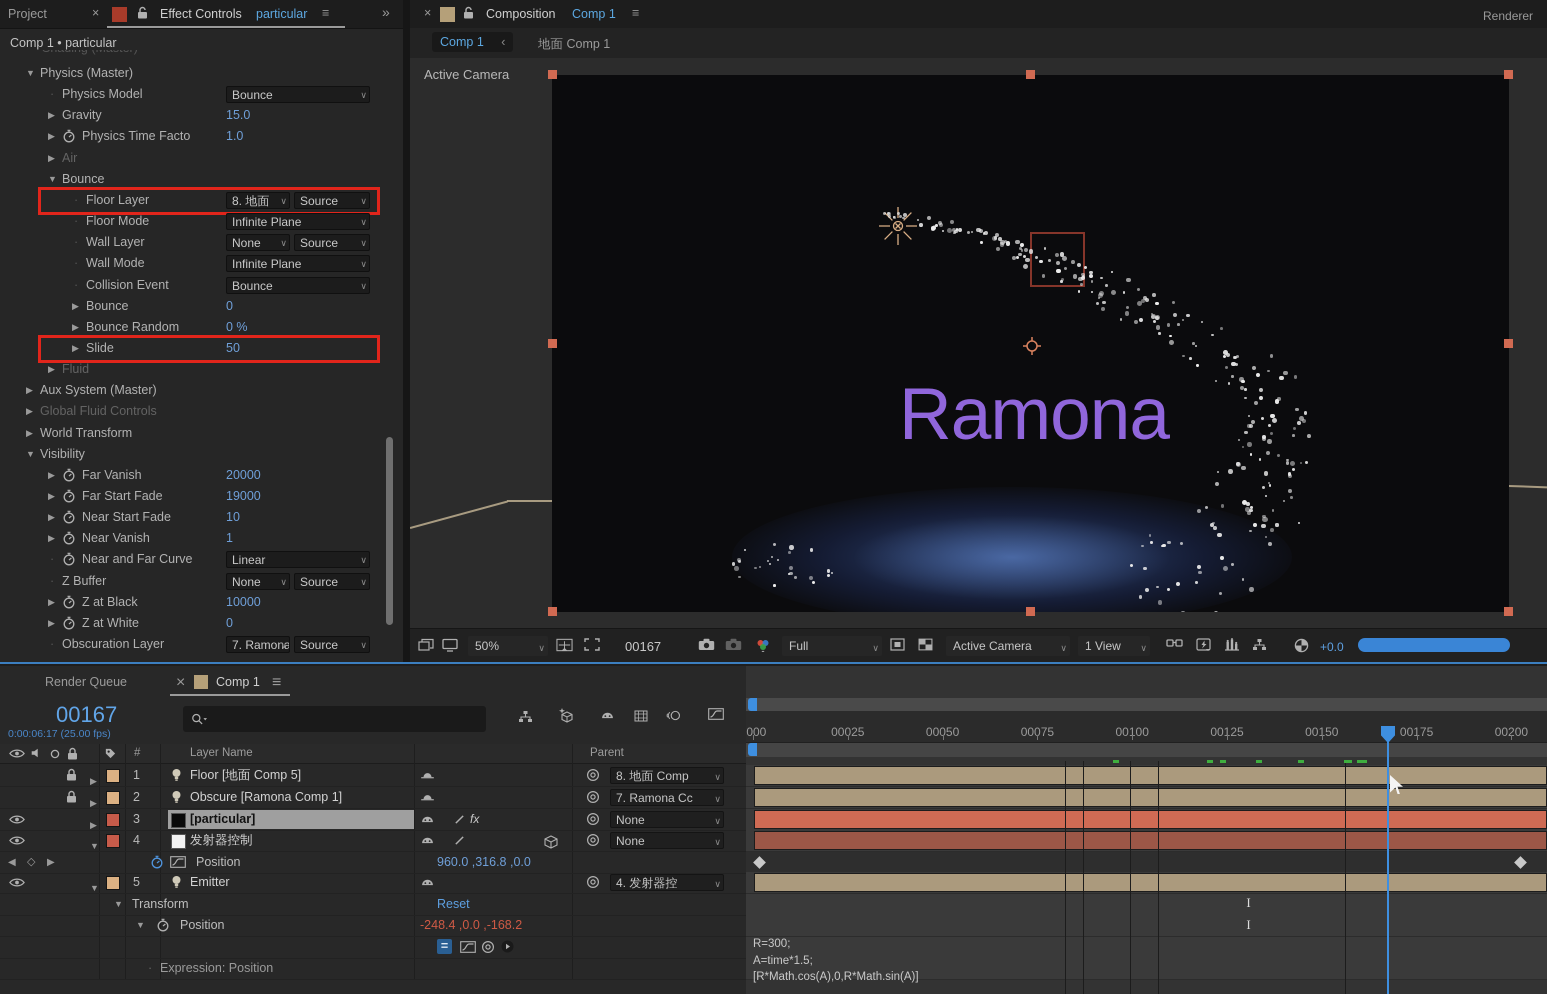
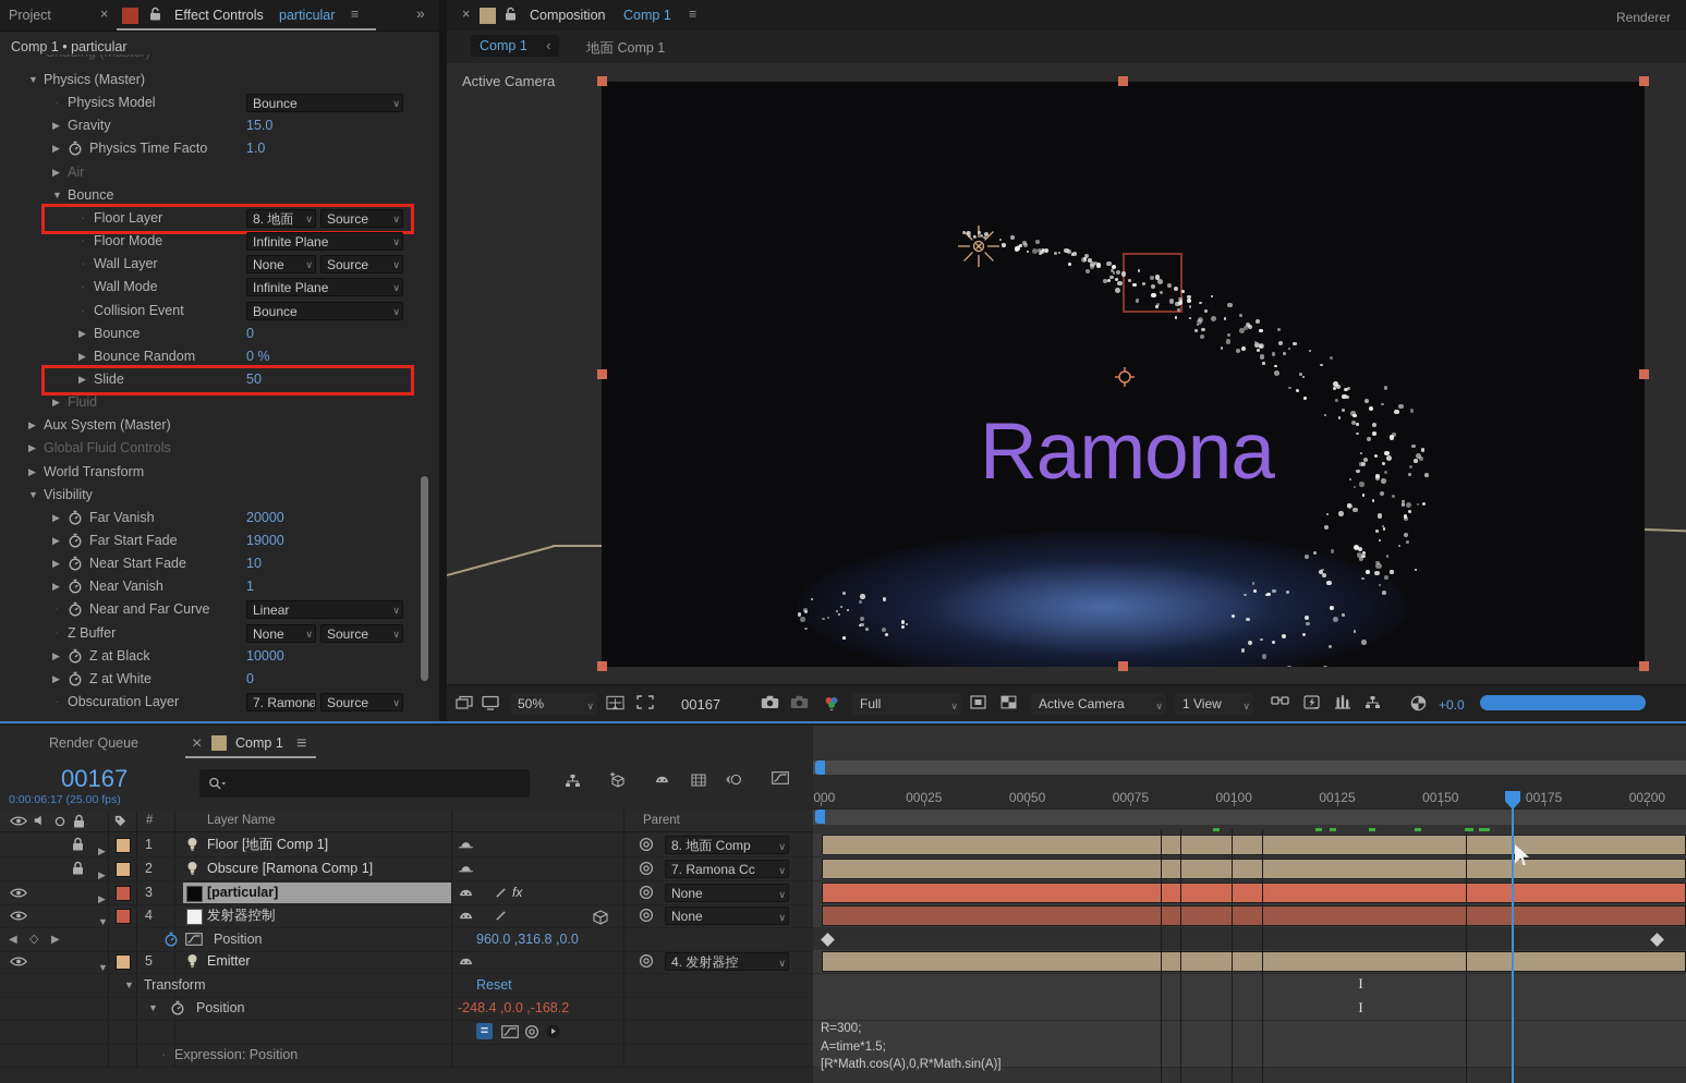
  Project
  ×
  Effect Controls
  particular
  ≡
  »
  Comp 1 • particular
  ▼
  Physics (Master)
  ·
  Physics Model
  Bounce
  ∨
  ▶
  Gravity
  15.0
  ▶
  Physics Time Facto
  1.0
  ▶
  Air
  ▼
  Bounce
  ·
  Floor Layer
  8. 地面
  ∨
  Source
  ∨
  ·
  Floor Mode
  Infinite Plane
  ∨
  ·
  Wall Layer
  None
  ∨
  Source
  ∨
  ·
  Wall Mode
  Infinite Plane
  ∨
  ·
  Collision Event
  Bounce
  ∨
  ▶
  Bounce
  0
  ▶
  Bounce Random
  0 %
  ▶
  Slide
  50
  ▶
  Fluid
  ▶
  Aux System (Master)
  ▶
  Global Fluid Controls
  ▶
  World Transform
  ▼
  Visibility
  ▶
  Far Vanish
  20000
  ▶
  Far Start Fade
  19000
  ▶
  Near Start Fade
  10
  ▶
  Near Vanish
  1
  ·
  Near and Far Curve
  Linear
  ∨
  ·
  Z Buffer
  None
  ∨
  Source
  ∨
  ▶
  Z at Black
  10000
  ▶
  Z at White
  0
  ·
  Obscuration Layer
  7. Ramona
  ∨
  Source
  ∨
  ×
  Composition
  Comp 1
  ≡
  Renderer
  Comp 1 ‹
  地面 Comp 1
  Active Camera
  Ramona
  50%
  ∨
  00167
  Full
  ∨
  Active Camera
  ∨
  1 View
  ∨
  +0.0
  Render Queue
  ×
  Comp 1
  ≡
  00167
  0:00:06:17 (25.00 fps)
  #
  Layer Name
  Parent
  ▶
  1
- Floor [地面 Comp 5]
+ Floor [地面 Comp 1]
  8. 地面 Comp
  ∨
  ▶
  2
  Obscure [Ramona Comp 1]
  7. Ramona Cc
  ∨
  ▶
  3
  [particular]
  fx
  None
  ∨
  ▼
  4
  发射器控制
  None
  ∨
  ◀
  ◇
  ▶
  Position
  960.0 ,316.8 ,0.0
  ▼
  5
  Emitter
  4. 发射器控
  ∨
  ▼
  Transform
  Reset
  ▼
  Position
  -248.4 ,0.0 ,-168.2
  =
  ·
  Expression: Position
  000
  00025
  00050
  00075
  00100
  00125
  00150
  00175
  00200
  R=300;
  A=time*1.5;
  [R*Math.cos(A),0,R*Math.sin(A)]
  I
  I
